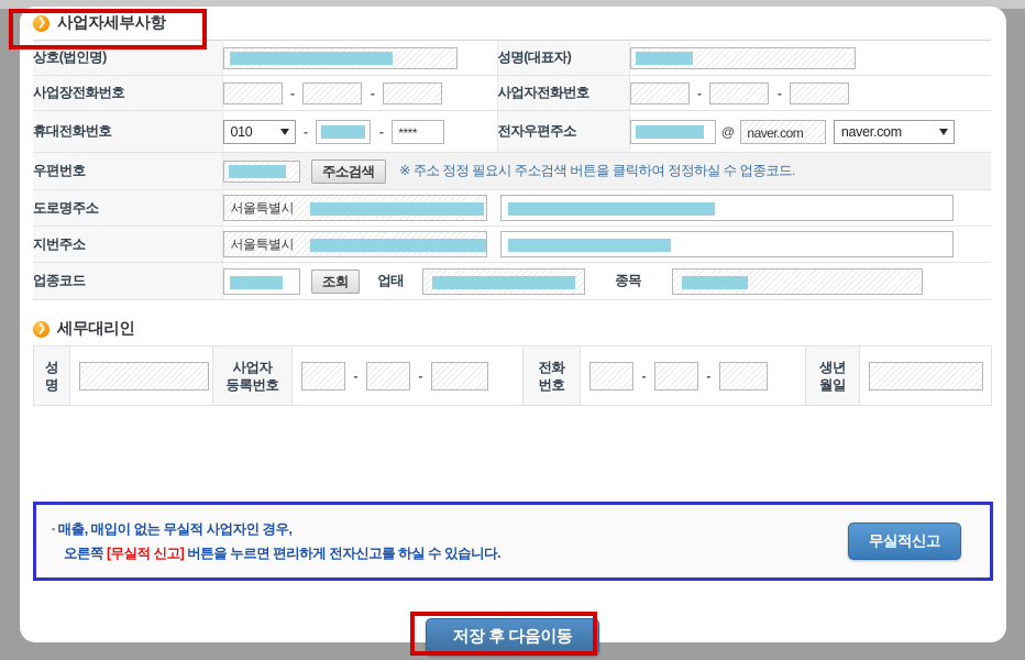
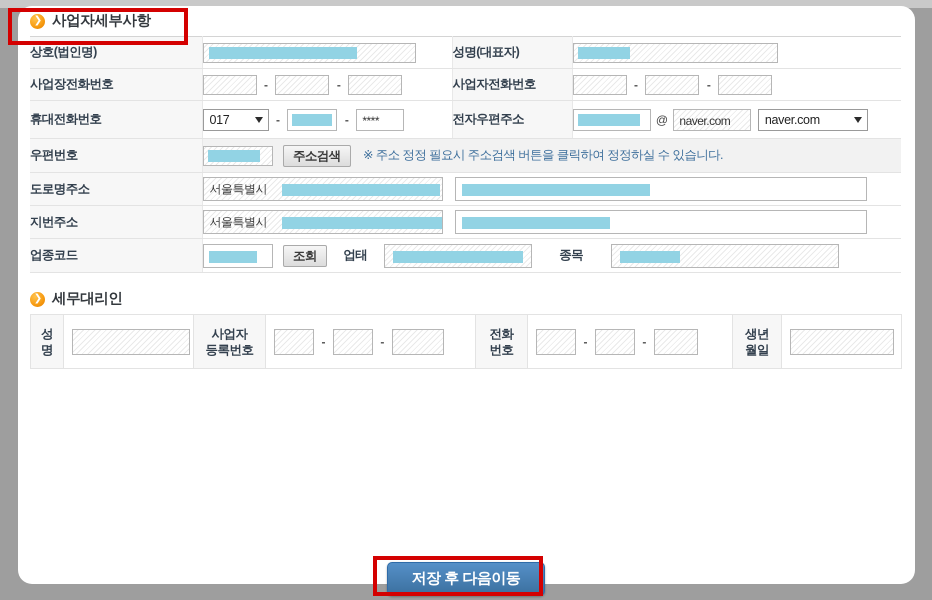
  ❯
  사업자세부사항
  상호(법인명)		성명(대표자)
  사업장전화번호	- -	사업자전화번호	- -
- 휴대전화번호	010 - - ****	전자우편주소	@ naver.com naver.com
+ 휴대전화번호	017 - - ****	전자우편주소	@ naver.com naver.com
- 우편번호	주소검색 ※ 주소 정정 필요시 주소검색 버튼을 클릭하여 정정하실 수 업종코드.
+ 우편번호	주소검색 ※ 주소 정정 필요시 주소검색 버튼을 클릭하여 정정하실 수 있습니다.
  도로명주소	서울특별시
  지번주소	서울특별시
  업종코드	조회 업태 종목
  ❯
  세무대리인
  성 명		사업자 등록번호	- -	전화 번호	- -	생년 월일
- ▪ 매출, 매입이 없는 무실적 사업자인 경우,
- 오른쪽 [무실적 신고] 버튼을 누르면 편리하게 전자신고를 하실 수 있습니다.
- 무실적신고
  저장 후 다음이동
